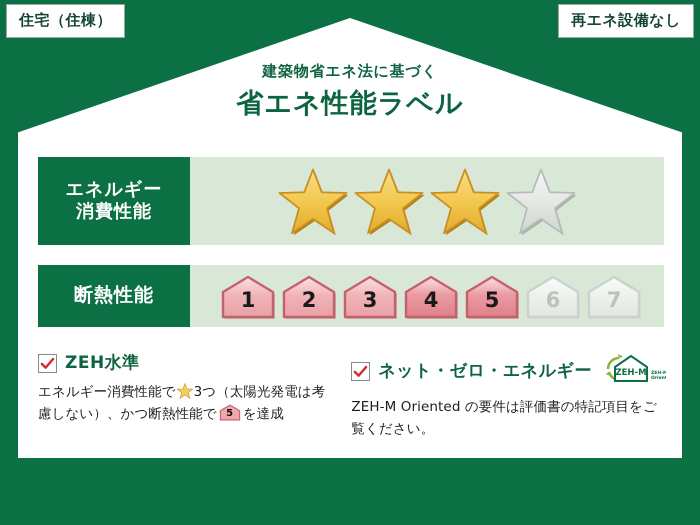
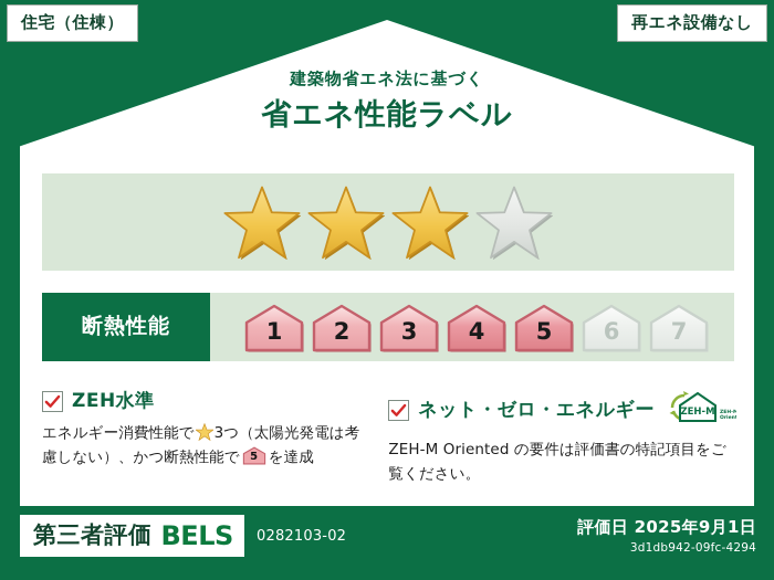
  住宅（住棟）
  再エネ設備なし
  建築物省エネ法に基づく
  省エネ性能ラベル
- エネルギー
- 消費性能
  断熱性能
  1
  2
  3
  4
  5
  6
  7
  ZEH水準
  エネルギー消費性能で 3つ（太陽光発電は考慮しない）、かつ断熱性能で
  5
  を達成
  ネット・ゼロ・エネルギー
  ZEH-M
  ZEH-M Oriented の要件は評価書の特記項目をご覧ください。
+ 第三者評価
+ BELS
+ 0282103-02
+ 評価日 2025年9月1日
+ 3d1db942-09fc-4294
